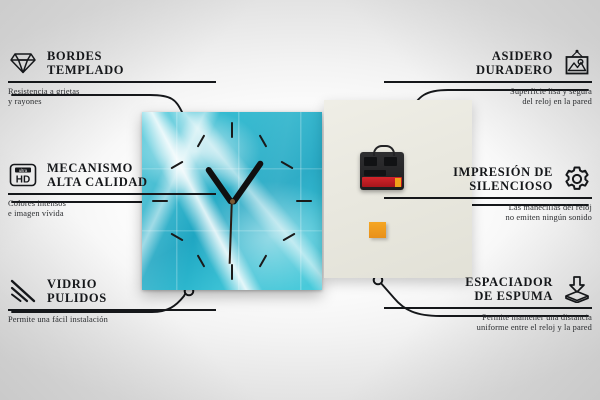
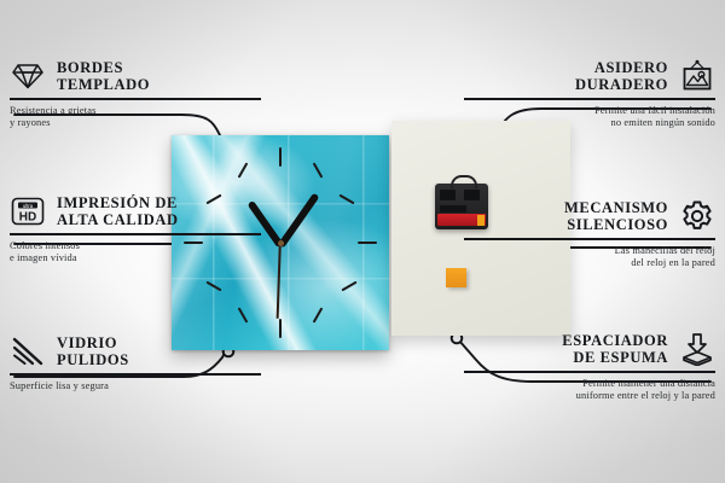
  BORDES
  TEMPLADO
  Resistencia a grietas
  y rayones
  HD
- MECANISMO
+ IMPRESIÓN DE
  ALTA CALIDAD
  Colores intensos
  e imagen vívida
  VIDRIO
  PULIDOS
- Permite una fácil instalación
+ Superficie lisa y segura
  ASIDERO
  DURADERO
- Superficie lisa y segura
+ Permite una fácil instalación
- del reloj en la pared
+ no emiten ningún sonido
- IMPRESIÓN DE
+ MECANISMO
  SILENCIOSO
  Las manecillas del reloj
- no emiten ningún sonido
+ del reloj en la pared
  ESPACIADOR
  DE ESPUMA
  Permite mantener una distancia
  uniforme entre el reloj y la pared
